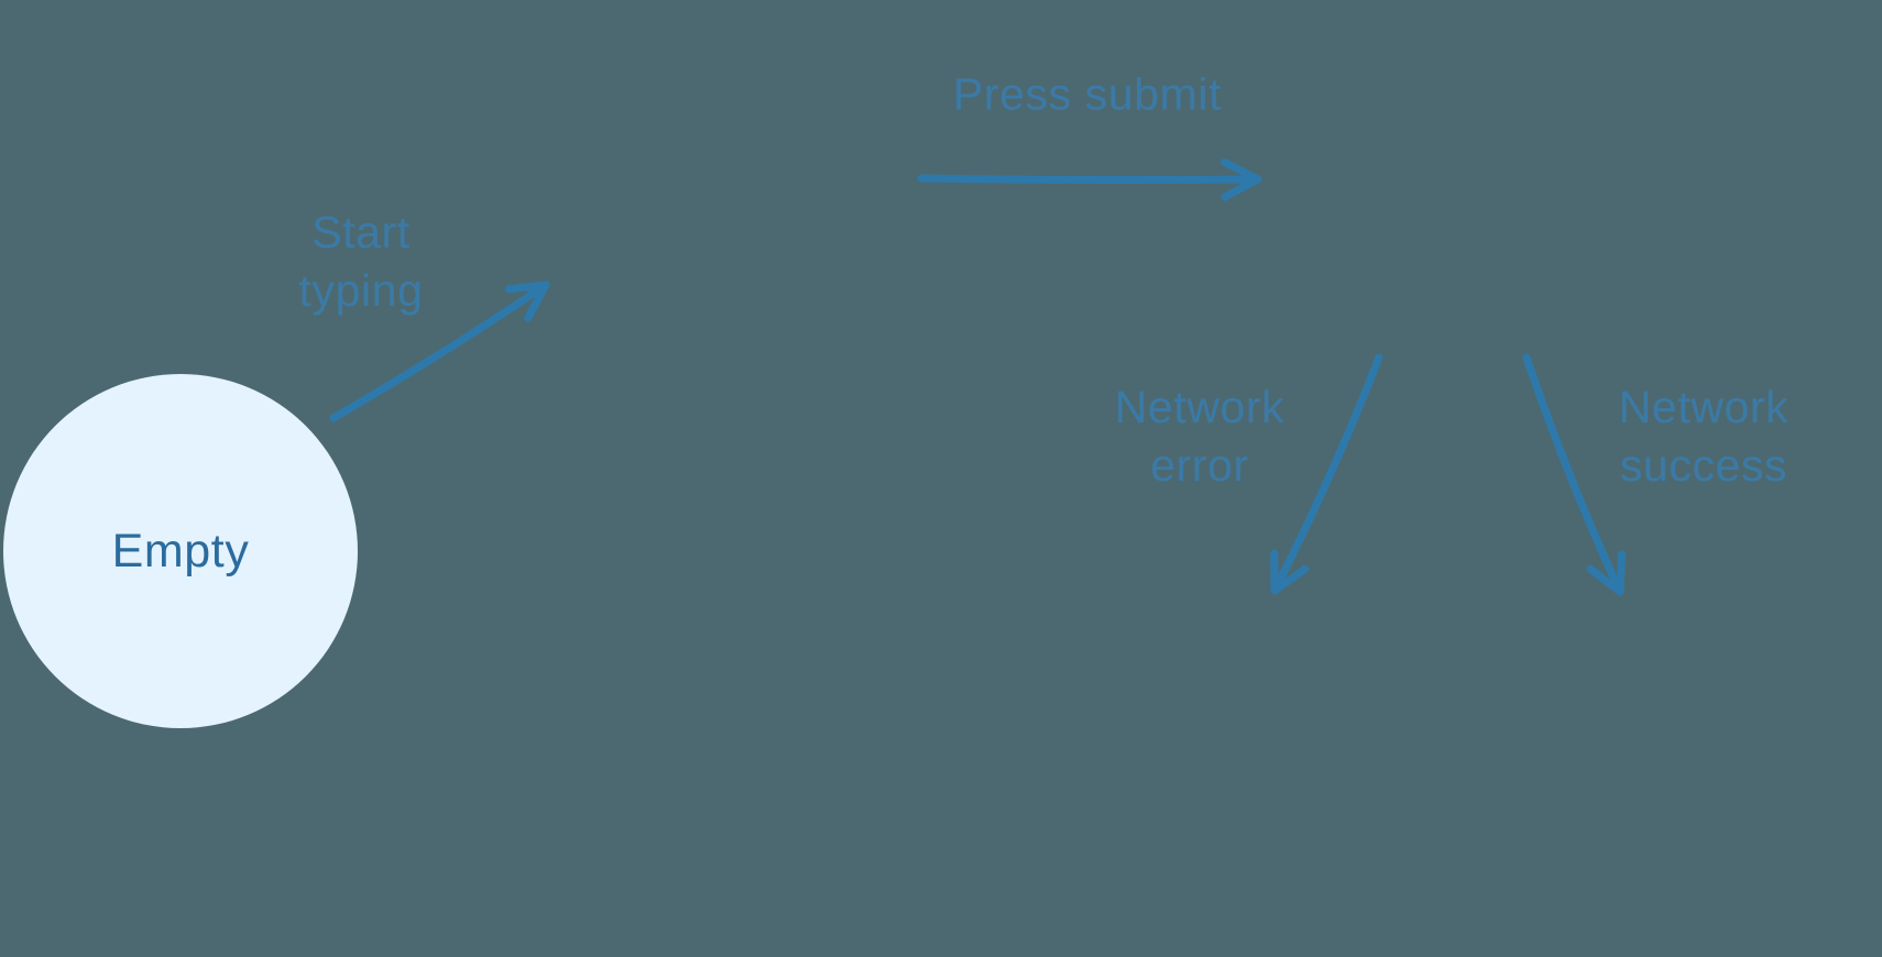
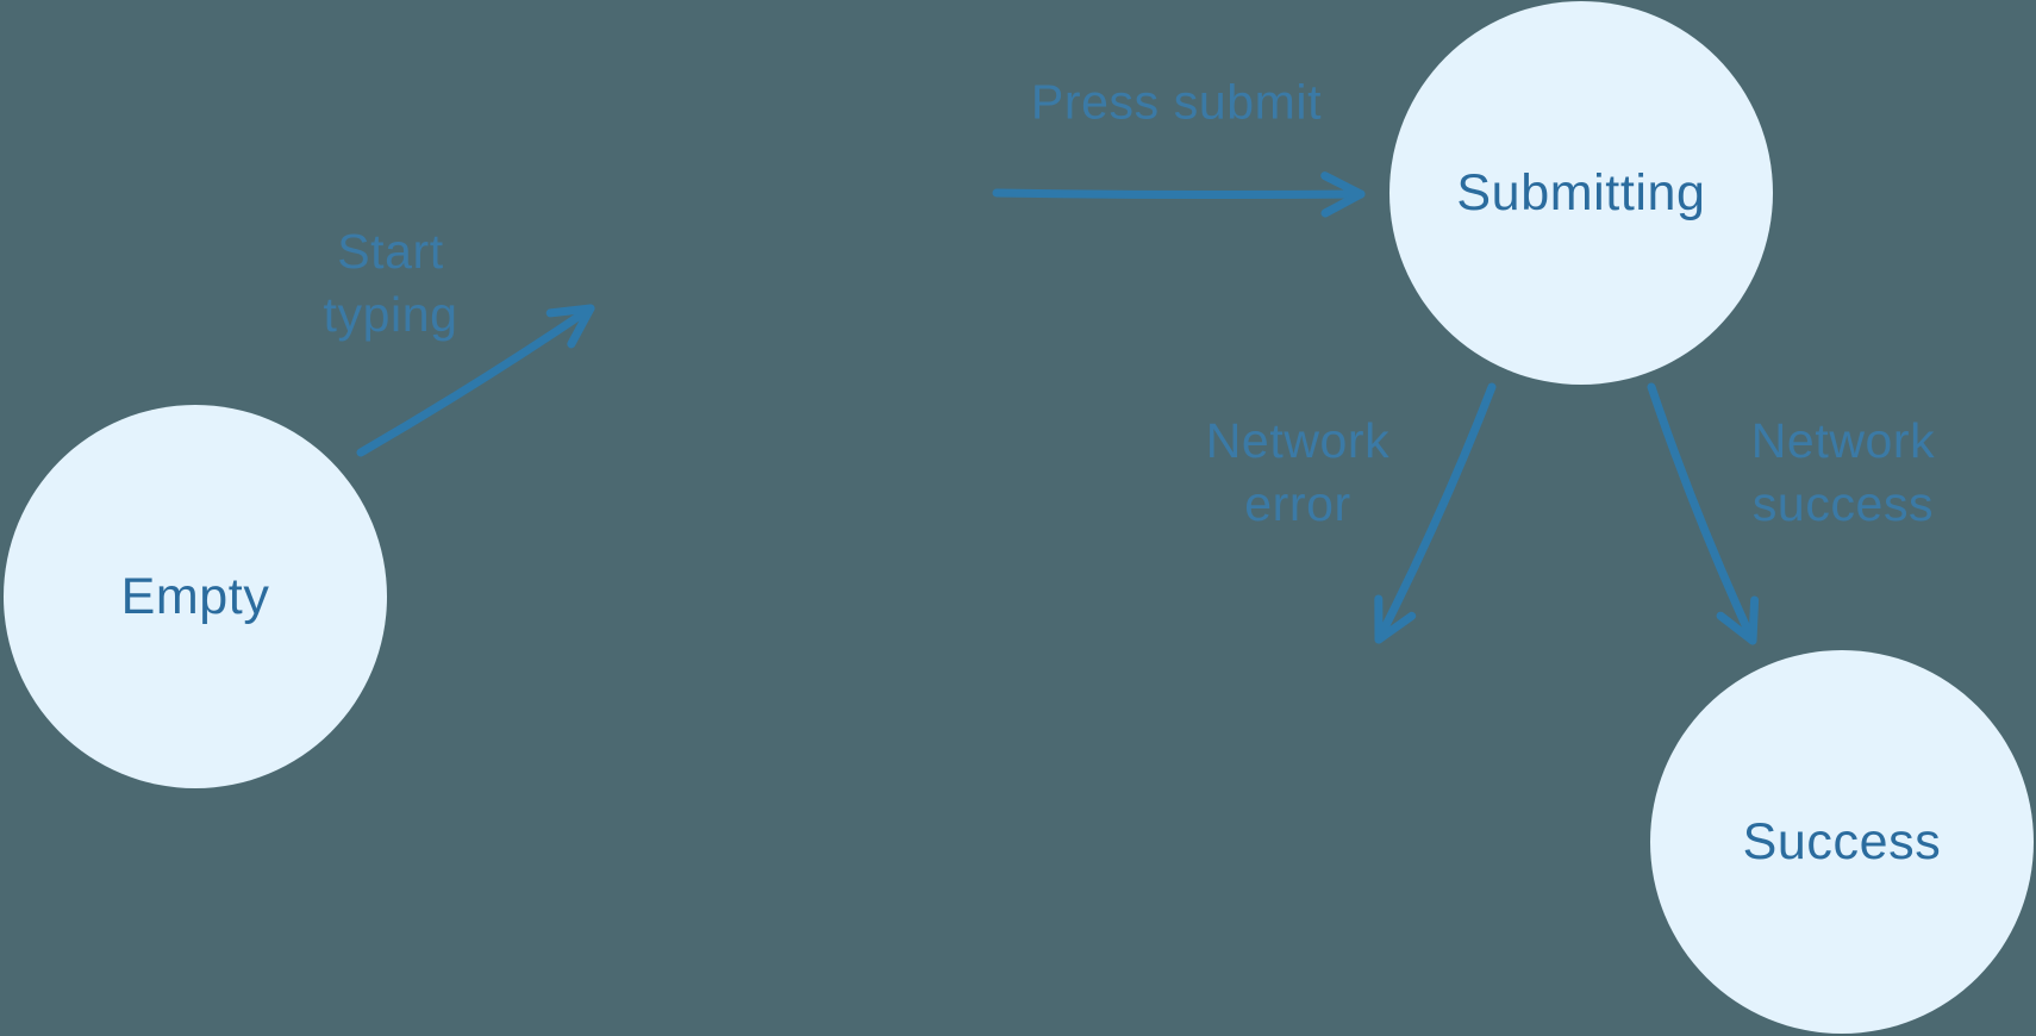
  Empty
+ Submitting
+ Success
  Start
  typing
  Press submit
  Network
  error
  Network
  success
